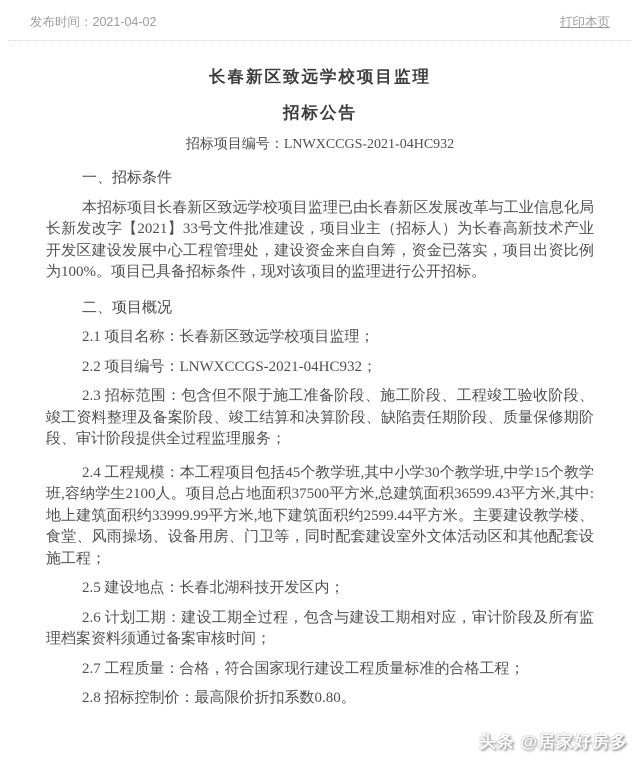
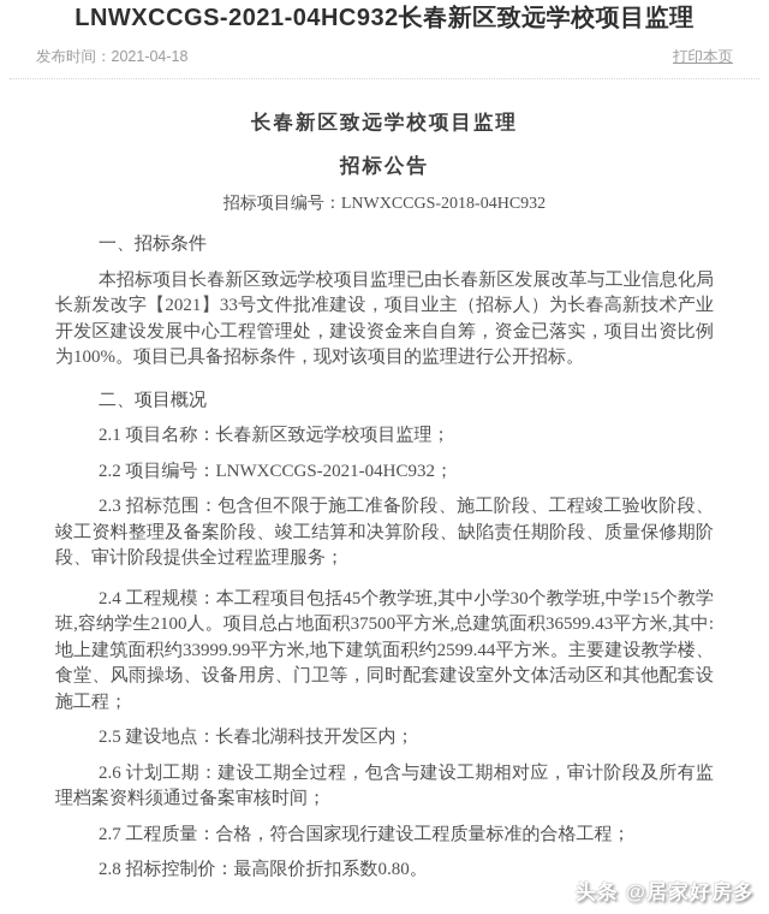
+ LNWXCCGS-2021-04HC932长春新区致远学校项目监理
- 发布时间：2021-04-02
+ 发布时间：2021-04-18
  打印本页
  长春新区致远学校项目监理
  招标公告
- 招标项目编号：LNWXCCGS-2021-04HC932
+ 招标项目编号：LNWXCCGS-2018-04HC932
  一、招标条件
  本招标项目长春新区致远学校项目监理已由长春新区发展改革与工业信息化局长新发改字【2021】33号文件批准建设，项目业主（招标人）为长春高新技术产业开发区建设发展中心工程管理处，建设资金来自自筹，资金已落实，项目出资比例为100%。项目已具备招标条件，现对该项目的监理进行公开招标。
  二、项目概况
  2.1 项目名称：长春新区致远学校项目监理；
  2.2 项目编号：LNWXCCGS-2021-04HC932；
  2.3 招标范围：包含但不限于施工准备阶段、施工阶段、工程竣工验收阶段、竣工资料整理及备案阶段、竣工结算和决算阶段、缺陷责任期阶段、质量保修期阶段、审计阶段提供全过程监理服务；
  2.4 工程规模：本工程项目包括45个教学班,其中小学30个教学班,中学15个教学班,容纳学生2100人。项目总占地面积37500平方米,总建筑面积36599.43平方米,其中:地上建筑面积约33999.99平方米,地下建筑面积约2599.44平方米。主要建设教学楼、食堂、风雨操场、设备用房、门卫等，同时配套建设室外文体活动区和其他配套设施工程；
  2.5 建设地点：长春北湖科技开发区内；
  2.6 计划工期：建设工期全过程，包含与建设工期相对应，审计阶段及所有监理档案资料须通过备案审核时间；
  2.7 工程质量：合格，符合国家现行建设工程质量标准的合格工程；
  2.8 招标控制价：最高限价折扣系数0.80。
  头条 @居家好房多
